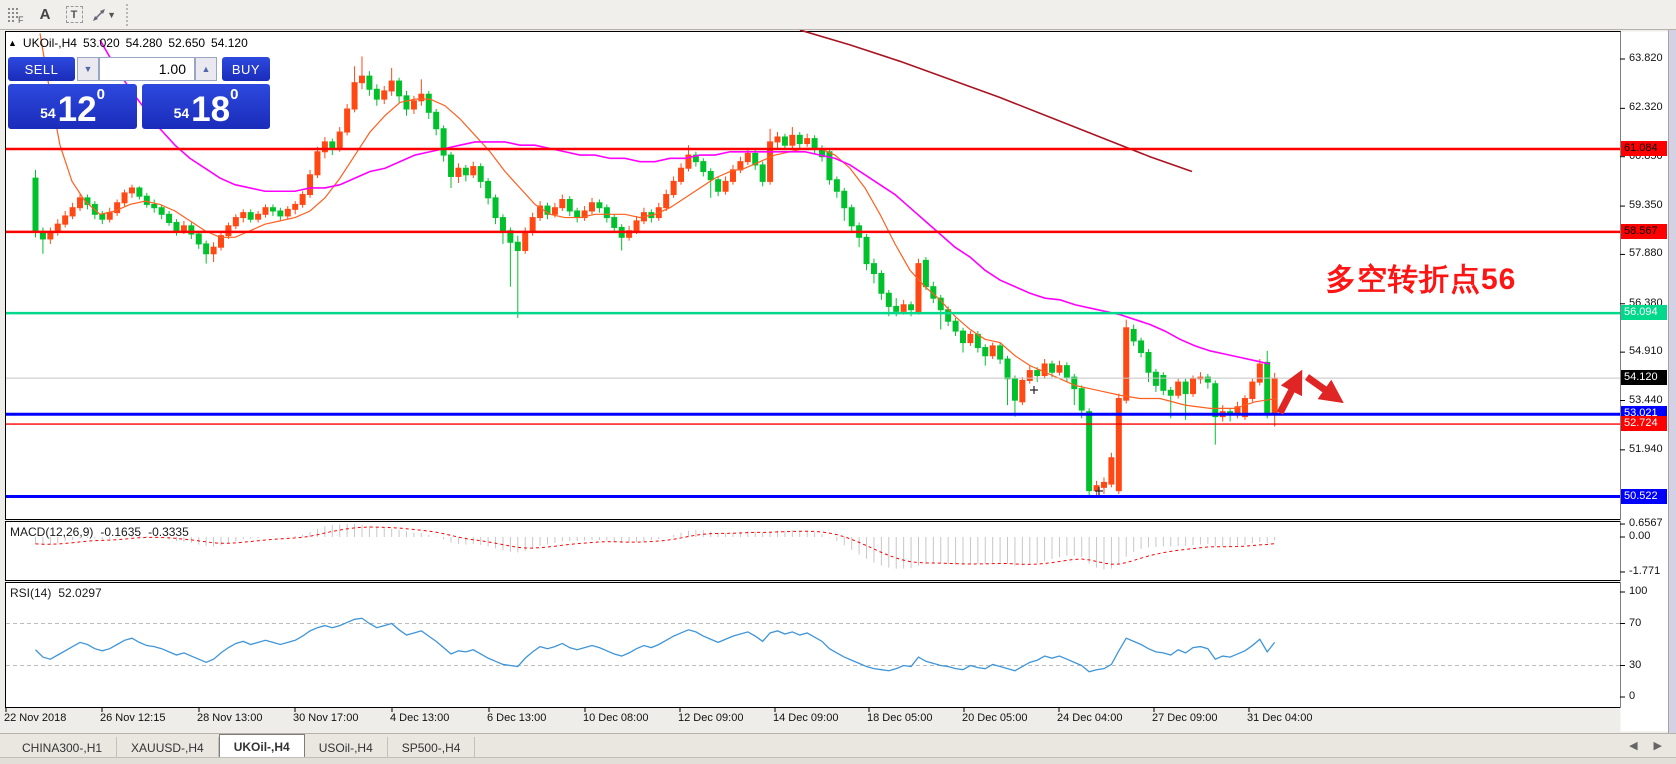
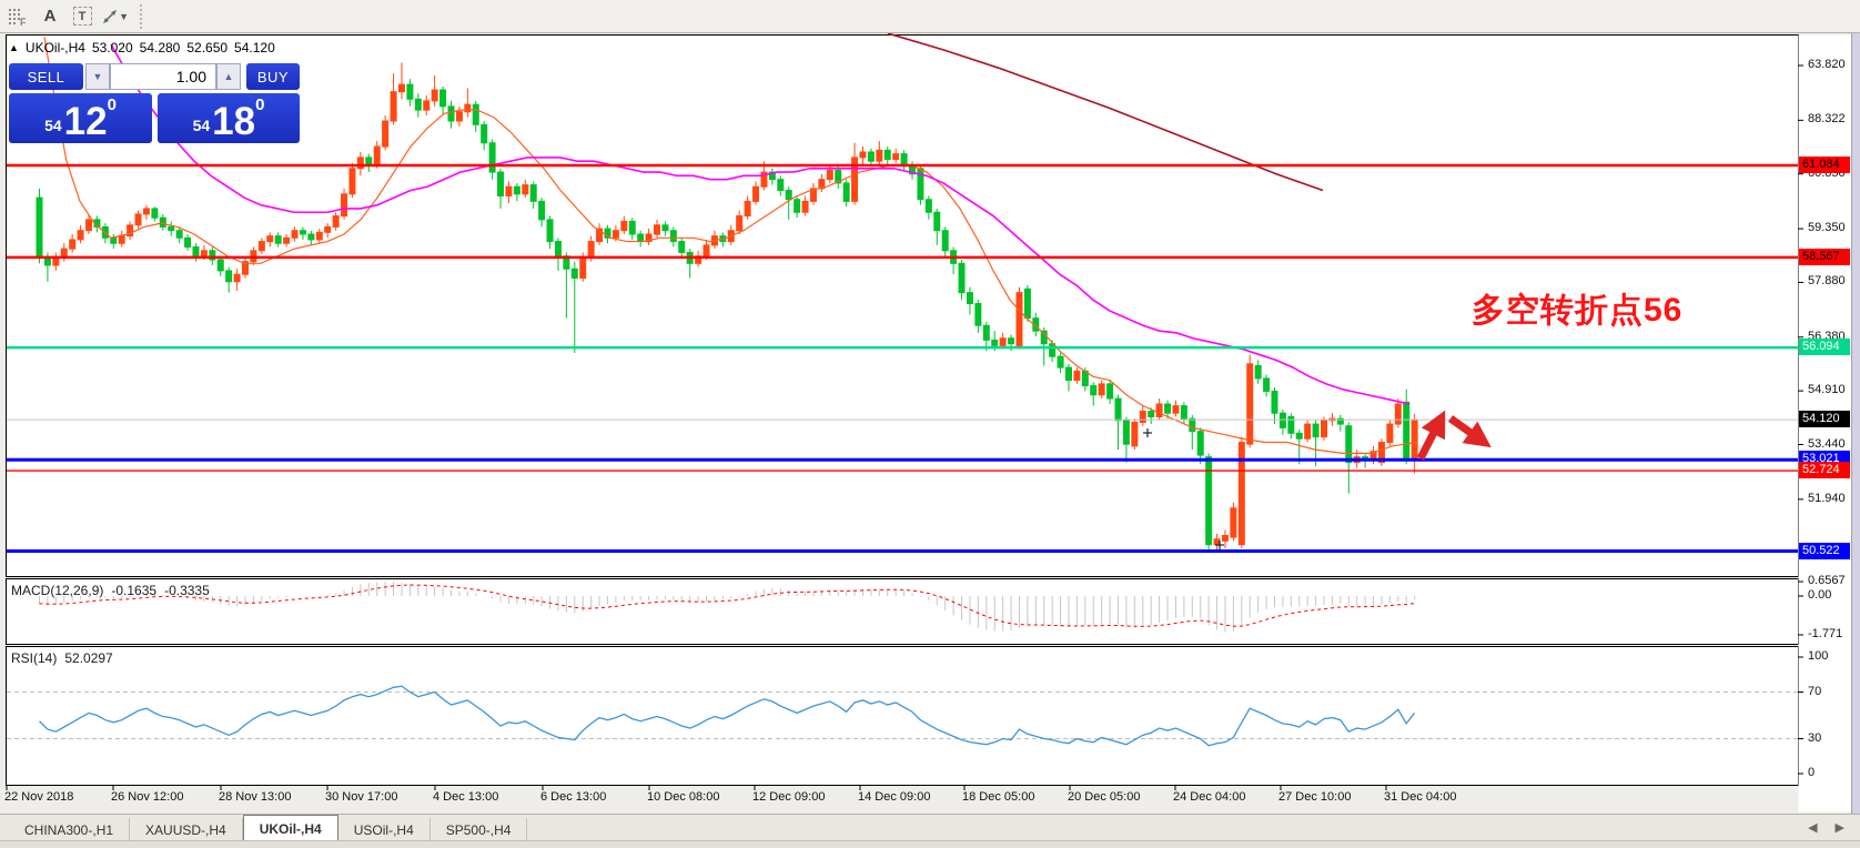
  F
  A
  T
  ▼
  ▲
  UKOil-,H4
  53.020
  54.280
  52.650
  54.120
  SELL
  ▼
  1.00
  ▲
  BUY
  54
  12
  0
  54
  18
  0
  MACD(12,26,9)
  -0.1635
  -0.3335
  RSI(14)
  52.0297
  多空转折点56
  63.820
- 62.320
+ 88.322
  59.350
  57.880
  56.380
  54.910
  53.440
  51.940
  0.6567
  0.00
  -1.771
  100
  70
  30
  0
  61.084
  58.567
  56.094
  54.120
  53.021
  52.724
  50.522
  22 Nov 2018
- 26 Nov 12:15
+ 26 Nov 12:00
  28 Nov 13:00
  30 Nov 17:00
  4 Dec 13:00
  6 Dec 13:00
  10 Dec 08:00
  12 Dec 09:00
  14 Dec 09:00
  18 Dec 05:00
  20 Dec 05:00
  24 Dec 04:00
- 27 Dec 09:00
+ 27 Dec 10:00
  31 Dec 04:00
  CHINA300-,H1
  XAUUSD-,H4
  UKOil-,H4
  USOil-,H4
  SP500-,H4
  ◀
  ▶
